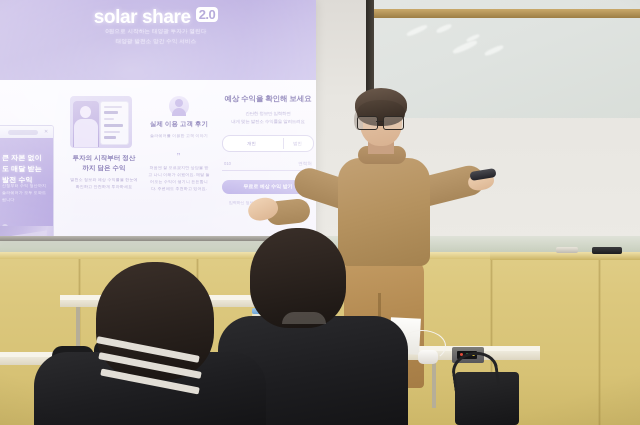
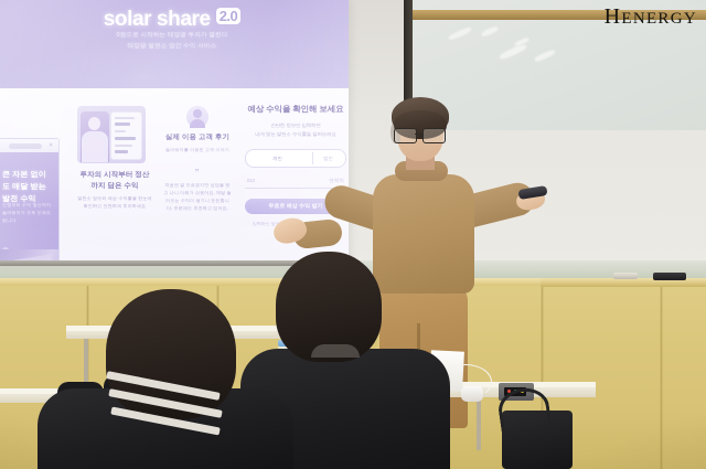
+ HENERGY
